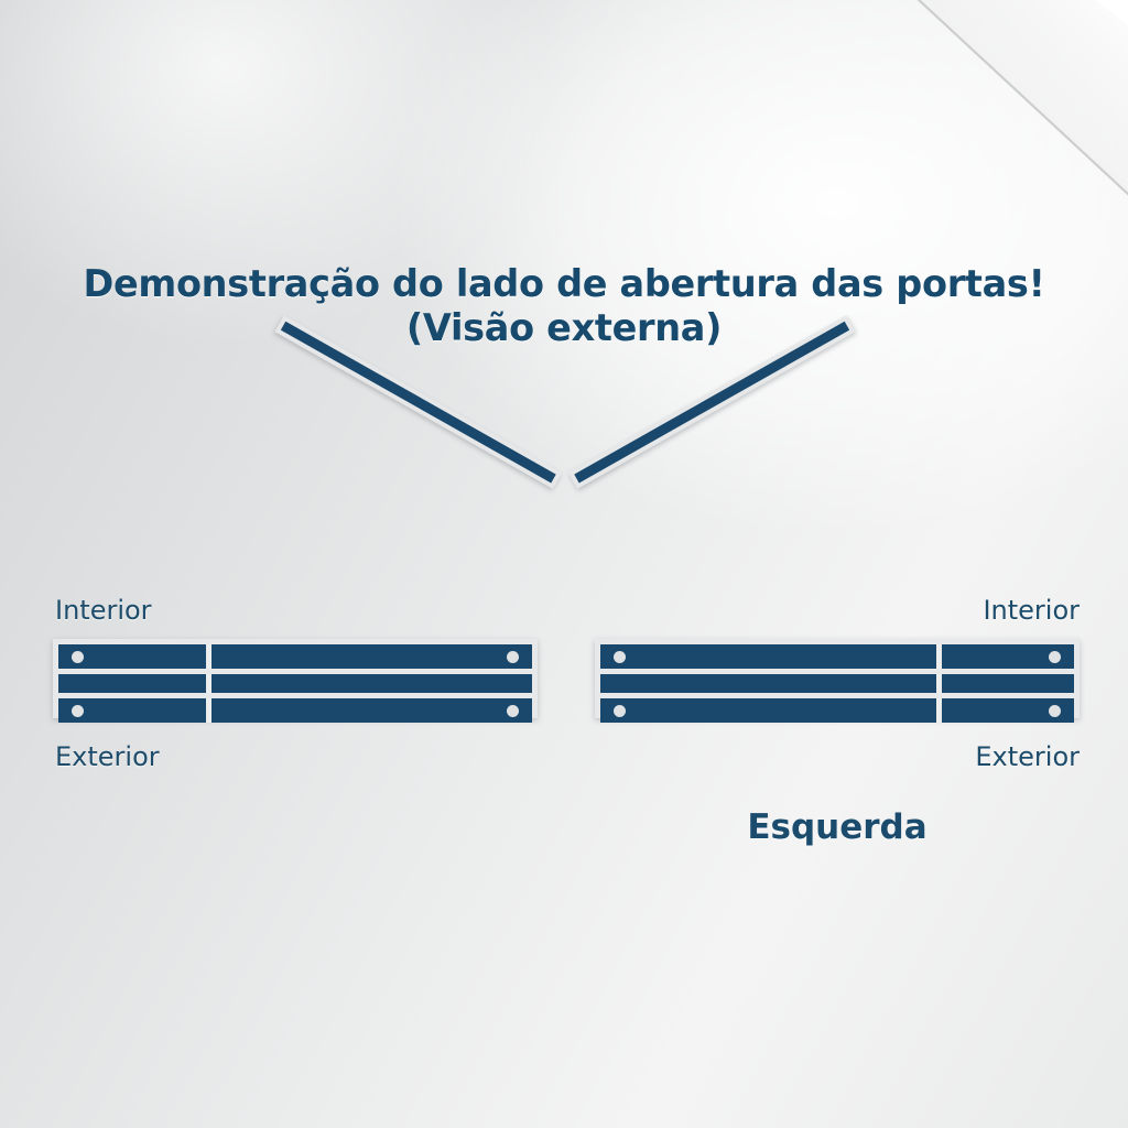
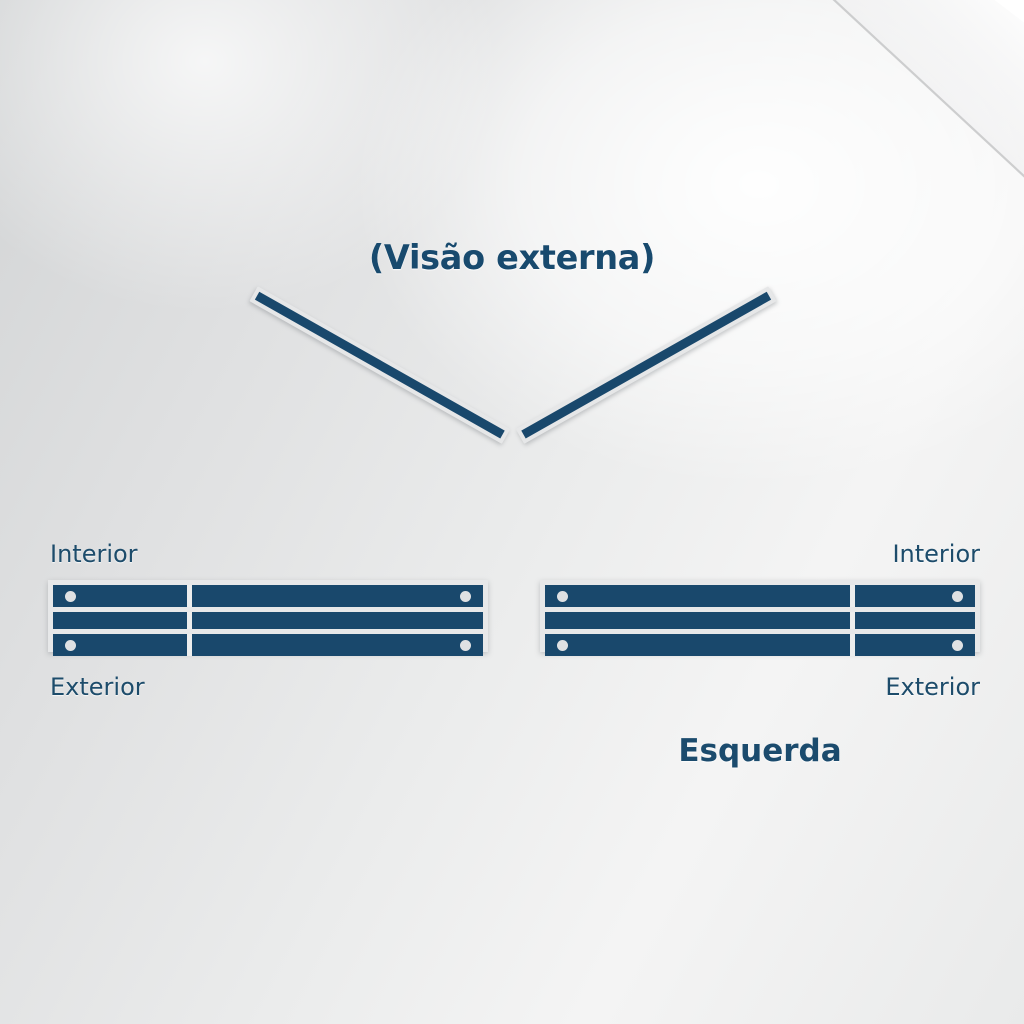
- Demonstração do lado de abertura das portas!
  (Visão externa)
  Interior
  Exterior
  Interior
  Exterior
  Esquerda
